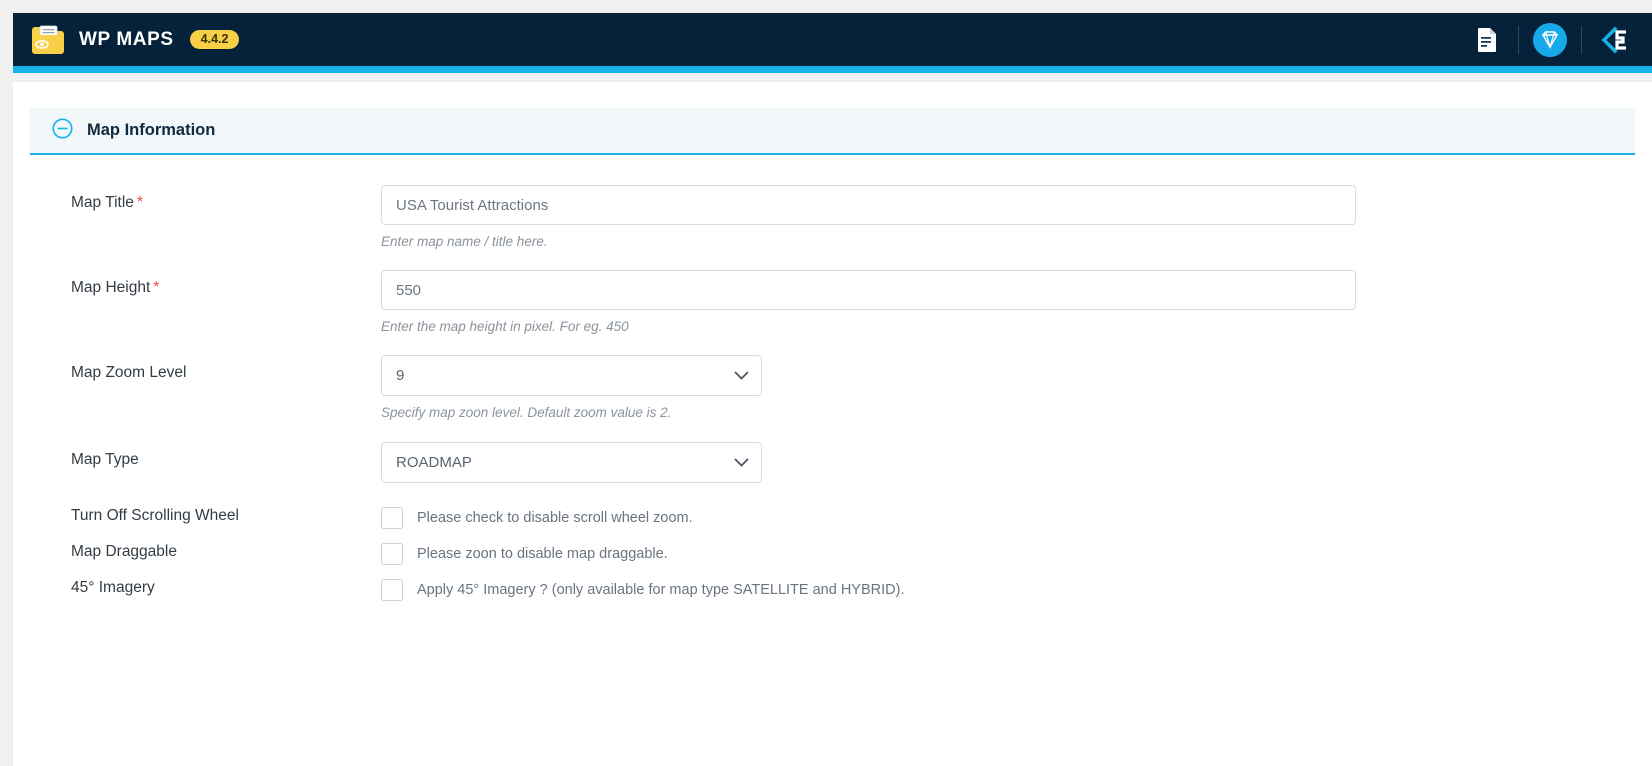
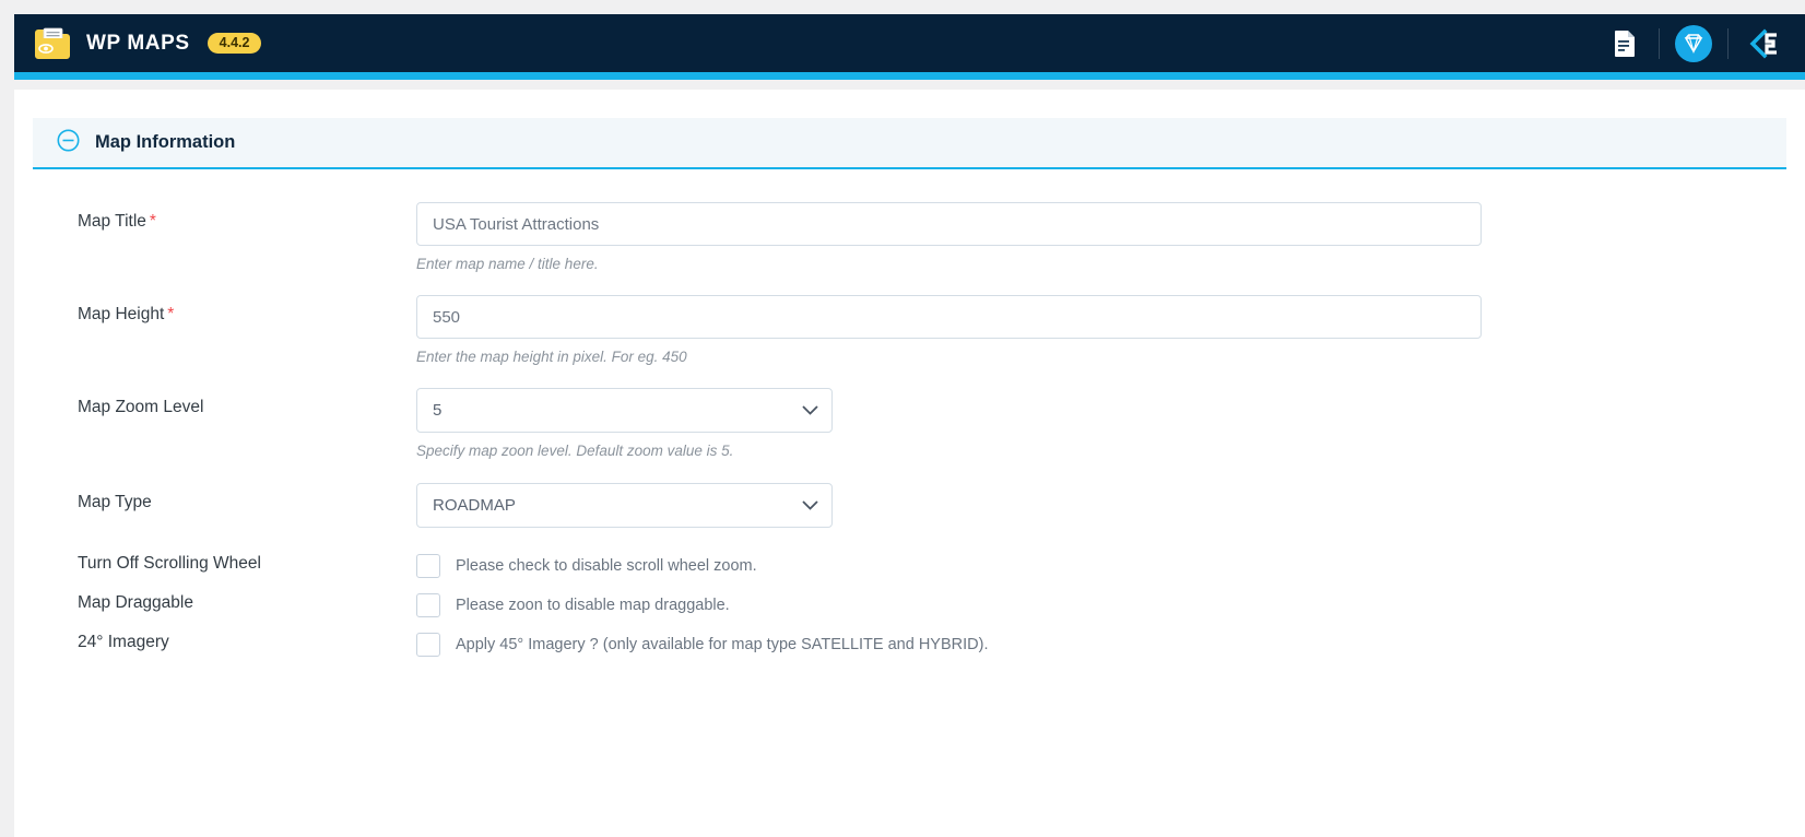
  WP MAPS
  4.4.2
  Map Information
  Map Title *
  USA Tourist Attractions
  Enter map name / title here.
  Map Height *
  550
  Enter the map height in pixel. For eg. 450
  Map Zoom Level
- 9
+ 5
- Specify map zoon level. Default zoom value is 2.
+ Specify map zoon level. Default zoom value is 5.
  Map Type
  ROADMAP
  Turn Off Scrolling Wheel
  Please check to disable scroll wheel zoom.
  Map Draggable
  Please zoon to disable map draggable.
- 45° Imagery
+ 24° Imagery
  Apply 45° Imagery ? (only available for map type SATELLITE and HYBRID).
